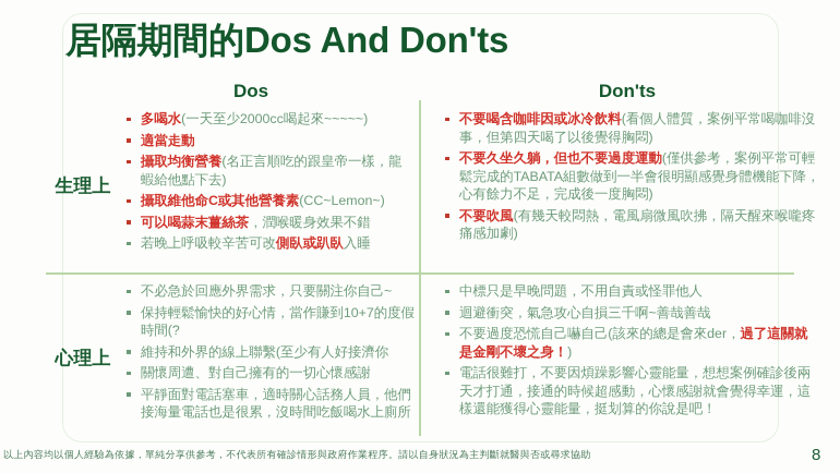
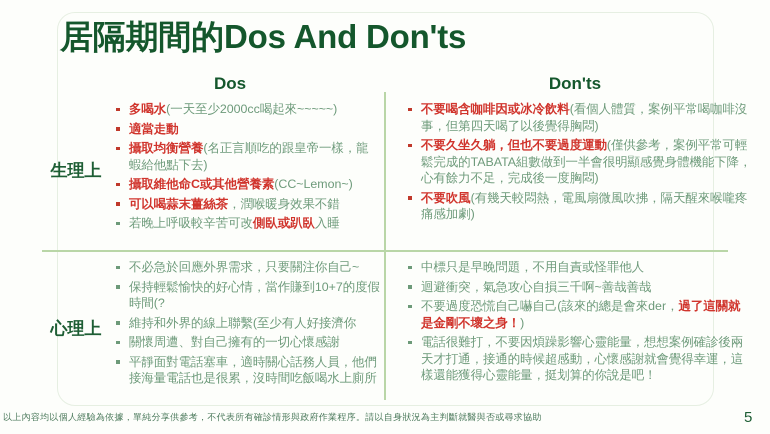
  居隔期間的Dos And Don'ts
  Dos
  Don'ts
  生理上
  心理上
  多喝水(一天至少2000cc喝起來~~~~~)
  適當走動
  攝取均衡營養(名正言順吃的跟皇帝一樣，龍蝦給他點下去)
  攝取維他命C或其他營養素(CC~Lemon~)
  可以喝蒜末薑絲茶，潤喉暖身效果不錯
  若晚上呼吸較辛苦可改側臥或趴臥入睡
  不要喝含咖啡因或冰冷飲料(看個人體質，案例平常喝咖啡沒事，但第四天喝了以後覺得胸悶)
  不要久坐久躺，但也不要過度運動(僅供參考，案例平常可輕鬆完成的TABATA組數做到一半會很明顯感覺身體機能下降，心有餘力不足，完成後一度胸悶)
  不要吹風(有幾天較悶熱，電風扇微風吹拂，隔天醒來喉嚨疼痛感加劇)
  不必急於回應外界需求，只要關注你自己~
  保持輕鬆愉快的好心情，當作賺到10+7的度假時間(?
  維持和外界的線上聯繫(至少有人好接濟你
  關懷周遭、對自己擁有的一切心懷感謝
  平靜面對電話塞車，適時關心話務人員，他們接海量電話也是很累，沒時間吃飯喝水上廁所
  中標只是早晚問題，不用自責或怪罪他人
  迴避衝突，氣急攻心自損三千啊~善哉善哉
  不要過度恐慌自己嚇自己(該來的總是會來der，過了這關就是金剛不壞之身！)
  電話很難打，不要因煩躁影響心靈能量，想想案例確診後兩天才打通，接通的時候超感動，心懷感謝就會覺得幸運，這樣還能獲得心靈能量，挺划算的你說是吧！
  以上內容均以個人經驗為依據，單純分享供參考，不代表所有確診情形與政府作業程序。請以自身狀況為主判斷就醫與否或尋求協助
- 8
+ 5
